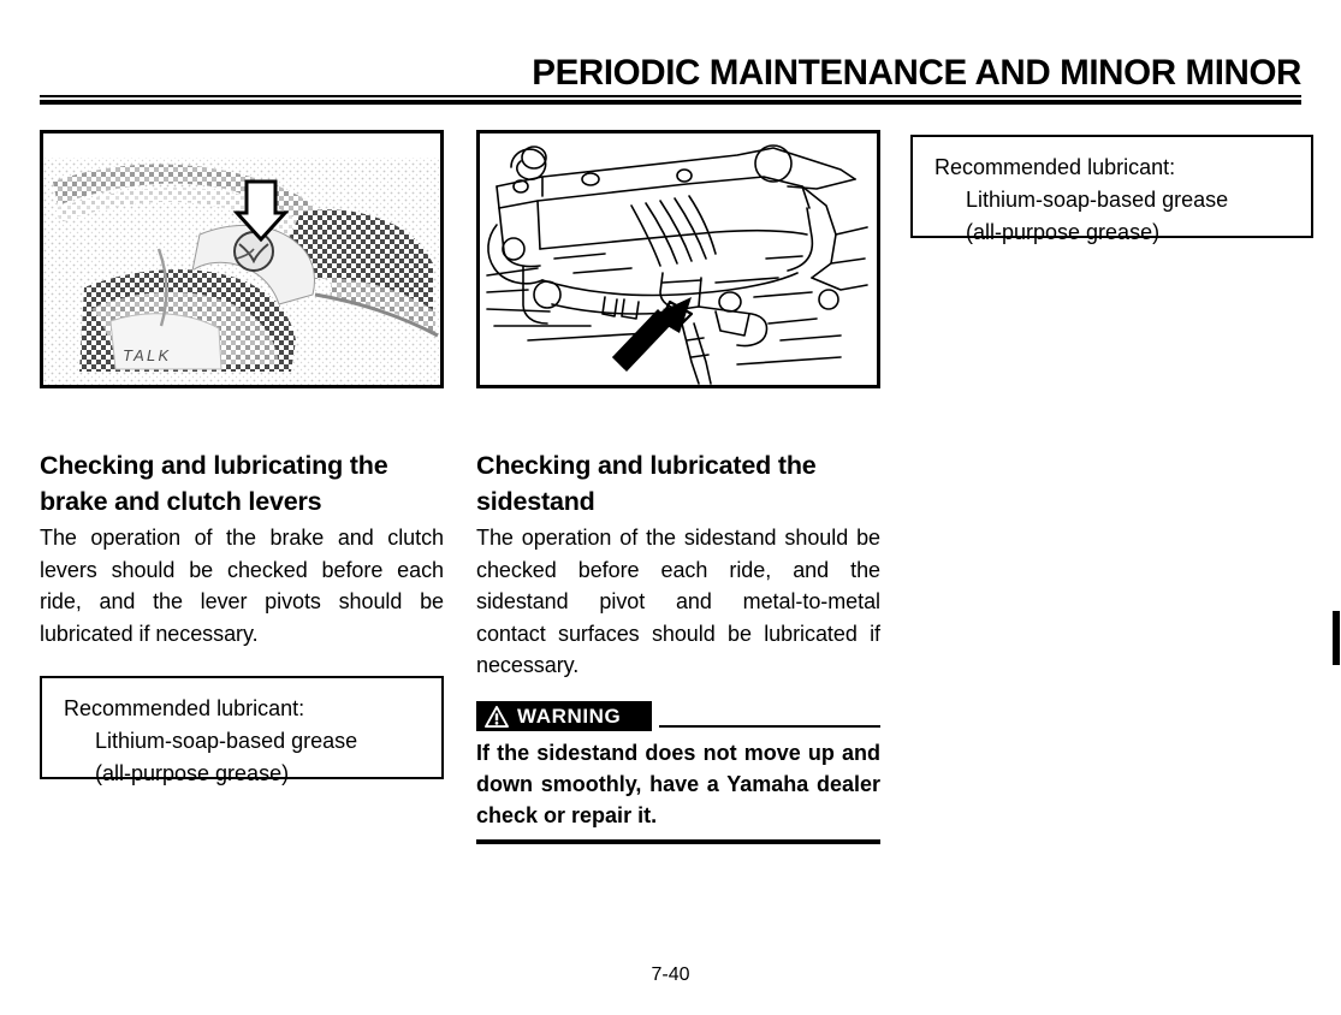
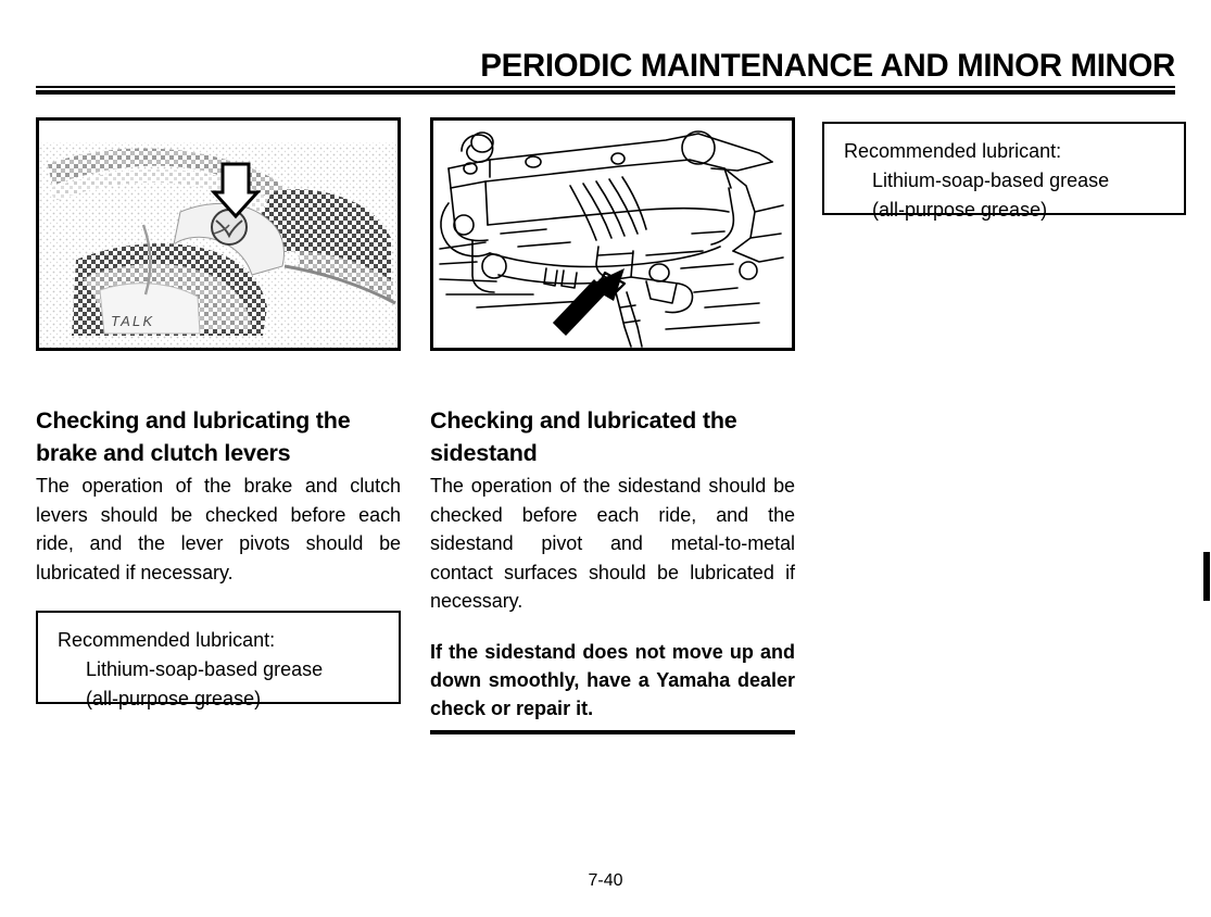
  PERIODIC MAINTENANCE AND MINOR MINOR
  TALK
  Recommended lubricant:
  Lithium-soap-based grease
  (all-purpose grease)
  Checking and lubricating the brake and clutch levers
  The operation of the brake and clutch levers should be checked before each ride, and the lever pivots should be lubricated if necessary.
  Recommended lubricant:
  Lithium-soap-based grease
  (all-purpose grease)
  Checking and lubricated the sidestand
  The operation of the sidestand should be checked before each ride, and the sidestand pivot and metal-to-metal contact surfaces should be lubricated if necessary.
- WARNING
  If the sidestand does not move up and down smoothly, have a Yamaha dealer check or repair it.
  7-40
